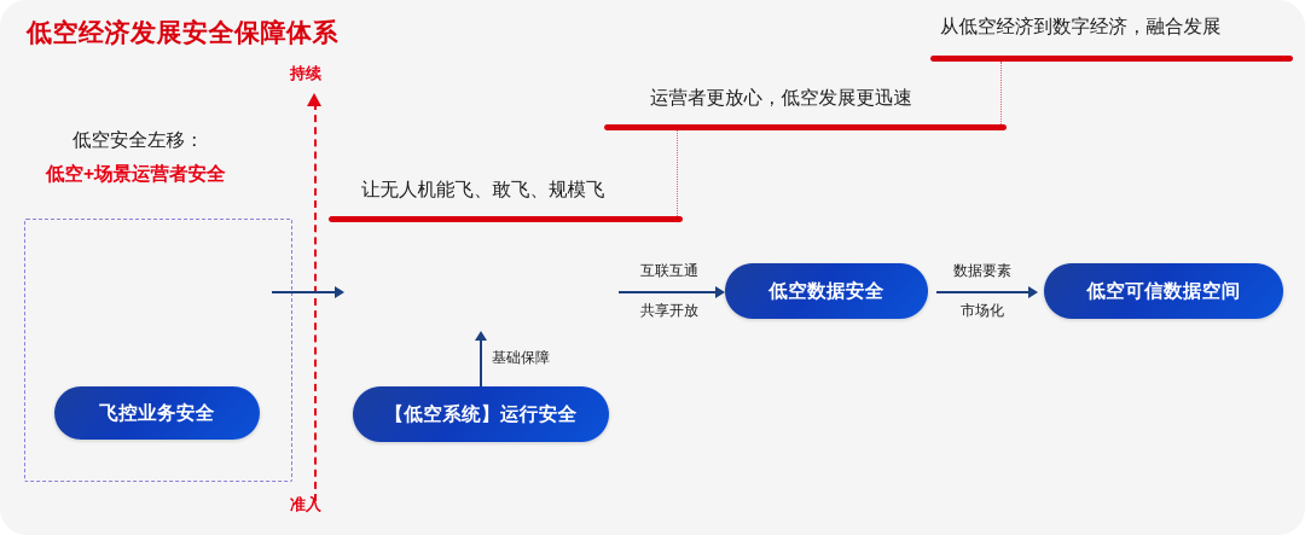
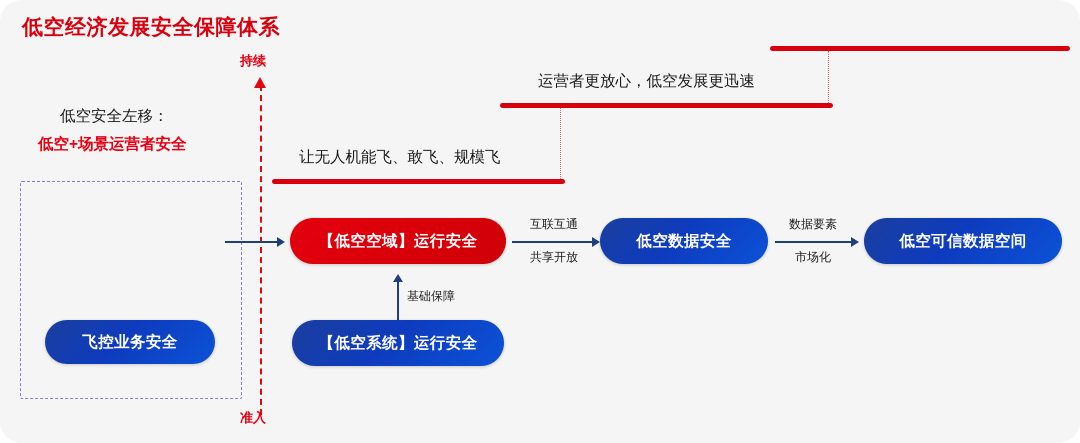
  低空经济发展安全保障体系
- 从低空经济到数字经济，融合发展
  运营者更放心，低空发展更迅速
  让无人机能飞、敢飞、规模飞
  持续
  准入
  低空安全左移：
  低空+场景运营者安全
  飞控业务安全
+ 【低空空域】运行安全
  互联互通
  共享开放
  低空数据安全
  数据要素
  市场化
  低空可信数据空间
  基础保障
  【低空系统】运行安全
